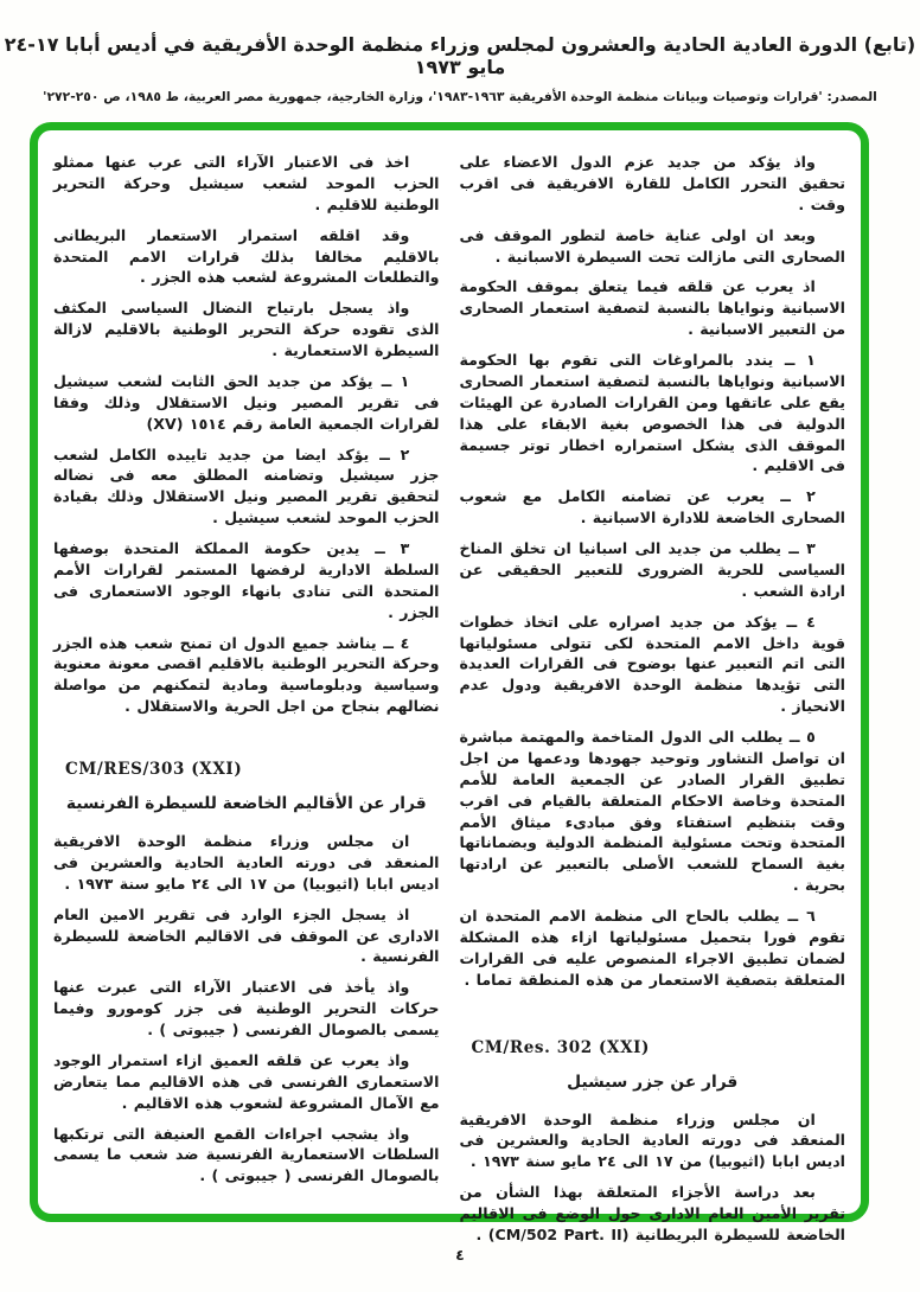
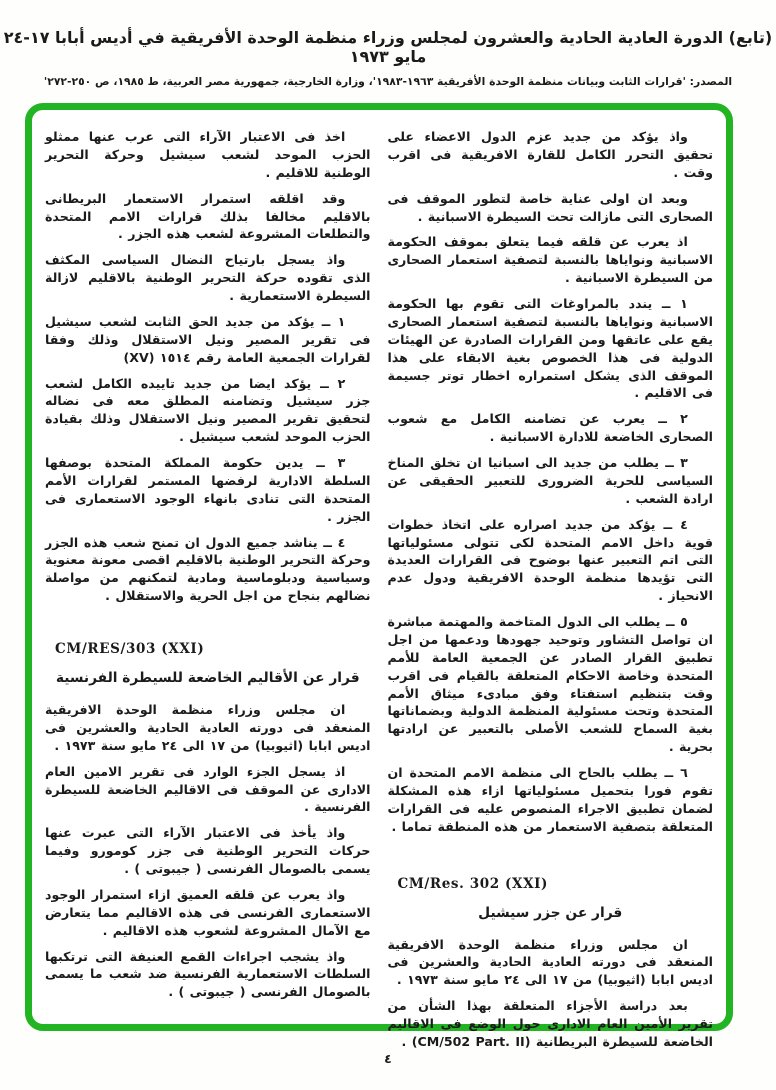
  (تابع) الدورة العادية الحادية والعشرون لمجلس وزراء منظمة الوحدة الأفريقية في أديس أبابا ١٧-٢٤ مايو ١٩٧٣
- المصدر: 'قرارات وتوصيات وبيانات منظمة الوحدة الأفريقية ١٩٦٣-١٩٨٣'، وزارة الخارجية، جمهورية مصر العربية، ط ١٩٨٥، ص ٢٥٠-٢٧٢'
+ المصدر: 'قرارات الثابت وبيانات منظمة الوحدة الأفريقية ١٩٦٣-١٩٨٣'، وزارة الخارجية، جمهورية مصر العربية، ط ١٩٨٥، ص ٢٥٠-٢٧٢'
  واذ يؤكد من جديد عزم الدول الاعضاء على تحقيق التحرر الكامل للقارة الافريقية فى اقرب وقت .
  وبعد ان اولى عناية خاصة لتطور الموقف فى الصحارى التى مازالت تحت السيطرة الاسبانية .
- اذ يعرب عن قلقه فيما يتعلق بموقف الحكومة الاسبانية ونواياها بالنسبة لتصفية استعمار الصحارى من التعبير الاسبانية .
+ اذ يعرب عن قلقه فيما يتعلق بموقف الحكومة الاسبانية ونواياها بالنسبة لتصفية استعمار الصحارى من السيطرة الاسبانية .
  ١ ــ يندد بالمراوغات التى تقوم بها الحكومة الاسبانية ونواياها بالنسبة لتصفية استعمار الصحارى يقع على عاتقها ومن القرارات الصادرة عن الهيئات الدولية فى هذا الخصوص بغية الابقاء على هذا الموقف الذى يشكل استمراره اخطار توتر جسيمة فى الاقليم .
  ٢ ــ يعرب عن تضامنه الكامل مع شعوب الصحارى الخاضعة للادارة الاسبانية .
  ٣ ــ يطلب من جديد الى اسبانيا ان تخلق المناخ السياسى للحرية الضرورى للتعبير الحقيقى عن ارادة الشعب .
  ٤ ــ يؤكد من جديد اصراره على اتخاذ خطوات قوية داخل الامم المتحدة لكى تتولى مسئولياتها التى اتم التعبير عنها بوضوح فى القرارات العديدة التى تؤيدها منظمة الوحدة الافريقية ودول عدم الانحياز .
  ٥ ــ يطلب الى الدول المتاخمة والمهتمة مباشرة ان تواصل التشاور وتوحيد جهودها ودعمها من اجل تطبيق القرار الصادر عن الجمعية العامة للأمم المتحدة وخاصة الاحكام المتعلقة بالقيام فى اقرب وقت بتنظيم استفتاء وفق مبادىء ميثاق الأمم المتحدة وتحت مسئولية المنظمة الدولية وبضماناتها بغية السماح للشعب الأصلى بالتعبير عن ارادتها بحرية .
  ٦ ــ يطلب بالحاح الى منظمة الامم المتحدة ان تقوم فورا بتحميل مسئولياتها ازاء هذه المشكلة لضمان تطبيق الاجراء المنصوص عليه فى القرارات المتعلقة بتصفية الاستعمار من هذه المنطقة تماما .
  CM/Res. 302 (XXI)
  قرار عن جزر سيشيل
  ان مجلس وزراء منظمة الوحدة الافريقية المنعقد فى دورته العادية الحادية والعشرين فى اديس ابابا (اثيوبيا) من ١٧ الى ٢٤ مايو سنة ١٩٧٣ .
  بعد دراسة الأجزاء المتعلقة بهذا الشأن من تقرير الأمين العام الادارى حول الوضع فى الاقاليم الخاضعة للسيطرة البريطانية (CM/502 Part. II) .
  اخذ فى الاعتبار الآراء التى عرب عنها ممثلو الحزب الموحد لشعب سيشيل وحركة التحرير الوطنية للاقليم .
  وقد اقلقه استمرار الاستعمار البريطانى بالاقليم مخالفا بذلك قرارات الامم المتحدة والتطلعات المشروعة لشعب هذه الجزر .
  واذ يسجل بارتياح النضال السياسى المكثف الذى تقوده حركة التحرير الوطنية بالاقليم لازالة السيطرة الاستعمارية .
  ١ ــ يؤكد من جديد الحق الثابت لشعب سيشيل فى تقرير المصير ونيل الاستقلال وذلك وفقا لقرارات الجمعية العامة رقم ١٥١٤ (XV)
  ٢ ــ يؤكد ايضا من جديد تاييده الكامل لشعب جزر سيشيل وتضامنه المطلق معه فى نضاله لتحقيق تقرير المصير ونيل الاستقلال وذلك بقيادة الحزب الموحد لشعب سيشيل .
  ٣ ــ يدين حكومة المملكة المتحدة بوصفها السلطة الادارية لرفضها المستمر لقرارات الأمم المتحدة التى تنادى بانهاء الوجود الاستعمارى فى الجزر .
  ٤ ــ يناشد جميع الدول ان تمنح شعب هذه الجزر وحركة التحرير الوطنية بالاقليم اقصى معونة معنوية وسياسية ودبلوماسية ومادية لتمكنهم من مواصلة نضالهم بنجاح من اجل الحرية والاستقلال .
  CM/RES/303 (XXI)
  قرار عن الأقاليم الخاضعة للسيطرة الفرنسية
  ان مجلس وزراء منظمة الوحدة الافريقية المنعقد فى دورته العادية الحادية والعشرين فى اديس ابابا (اثيوبيا) من ١٧ الى ٢٤ مايو سنة ١٩٧٣ .
  اذ يسجل الجزء الوارد فى تقرير الامين العام الادارى عن الموقف فى الاقاليم الخاضعة للسيطرة الفرنسية .
  واذ يأخذ فى الاعتبار الآراء التى عبرت عنها حركات التحرير الوطنية فى جزر كومورو وفيما يسمى بالصومال الفرنسى ( جيبوتى ) .
  واذ يعرب عن قلقه العميق ازاء استمرار الوجود الاستعمارى الفرنسى فى هذه الاقاليم مما يتعارض مع الآمال المشروعة لشعوب هذه الاقاليم .
  واذ يشجب اجراءات القمع العنيفة التى ترتكبها السلطات الاستعمارية الفرنسية ضد شعب ما يسمى بالصومال الفرنسى ( جيبوتى ) .
  ٤
